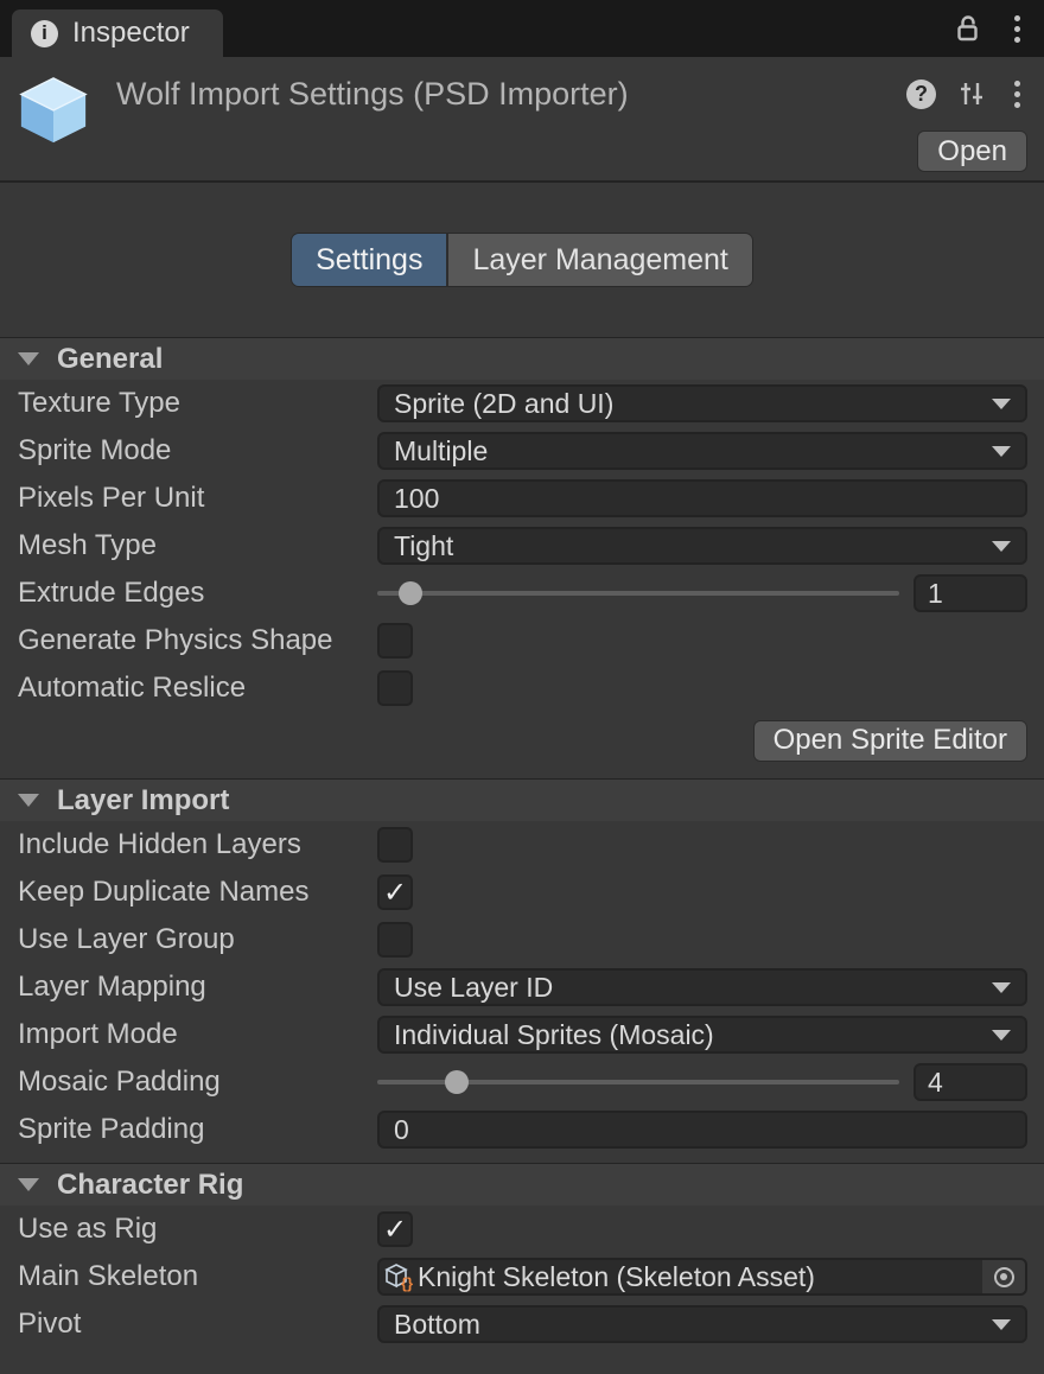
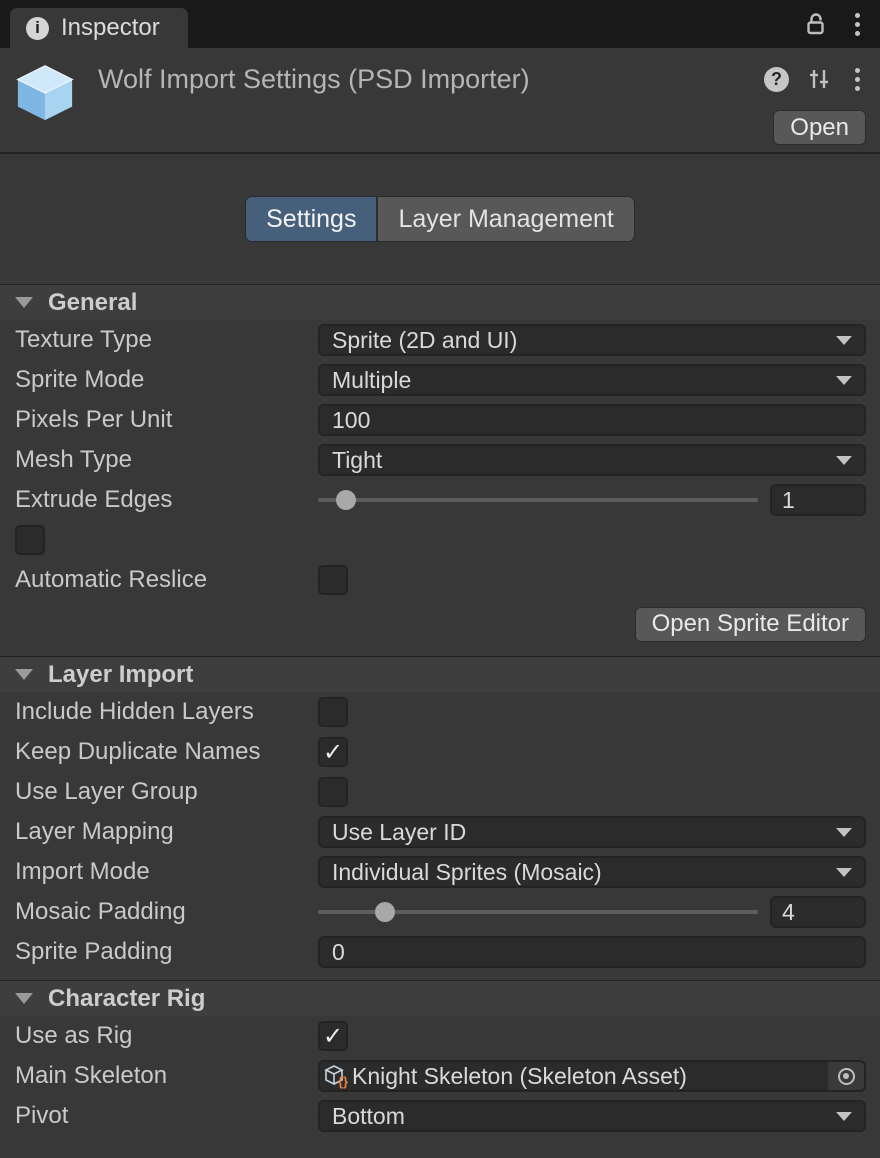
  Inspector
  Wolf Import Settings (PSD Importer)
  Open
  Settings
  Layer Management
  General
  Texture Type
  Sprite (2D and UI)
  Sprite Mode
  Multiple
  Pixels Per Unit
  100
  Mesh Type
  Tight
  Extrude Edges
  1
- Generate Physics Shape
  Automatic Reslice
  Open Sprite Editor
  Layer Import
  Include Hidden Layers
  Keep Duplicate Names
  Use Layer Group
  Layer Mapping
  Use Layer ID
  Import Mode
  Individual Sprites (Mosaic)
  Mosaic Padding
  4
  Sprite Padding
  0
  Character Rig
  Use as Rig
  Main Skeleton
  {}
  Knight Skeleton (Skeleton Asset)
  Pivot
  Bottom
